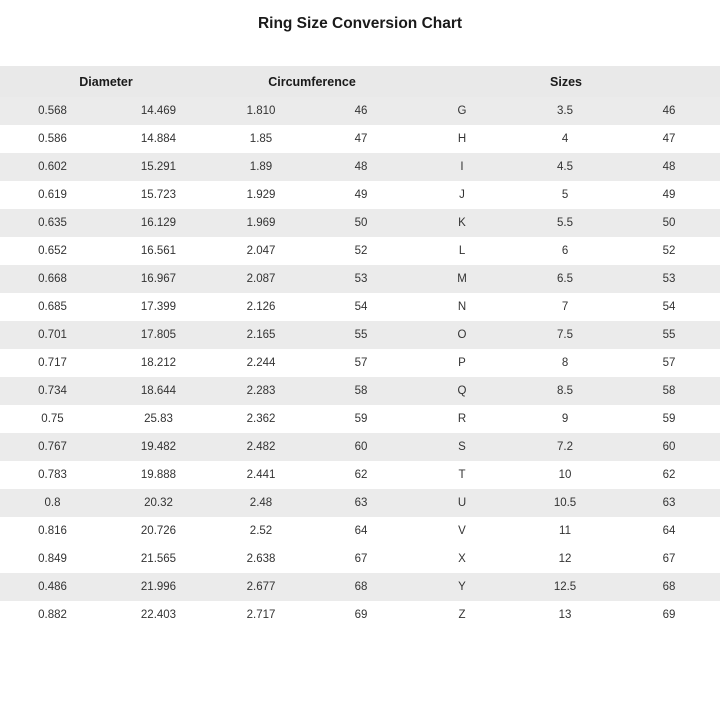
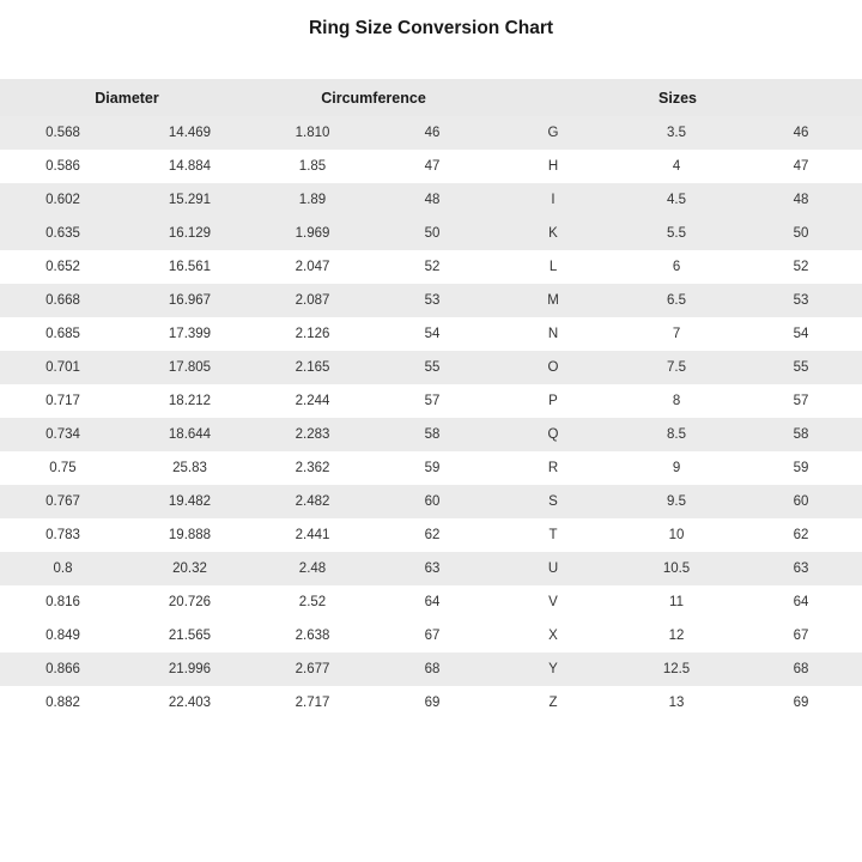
  Ring Size Conversion Chart
  Diameter	Circumference	Sizes
  0.568	14.469	1.810	46	G	3.5	46
  0.586	14.884	1.85	47	H	4	47
  0.602	15.291	1.89	48	I	4.5	48
- 0.619	15.723	1.929	49	J	5	49
  0.635	16.129	1.969	50	K	5.5	50
  0.652	16.561	2.047	52	L	6	52
  0.668	16.967	2.087	53	M	6.5	53
  0.685	17.399	2.126	54	N	7	54
  0.701	17.805	2.165	55	O	7.5	55
  0.717	18.212	2.244	57	P	8	57
  0.734	18.644	2.283	58	Q	8.5	58
  0.75	25.83	2.362	59	R	9	59
- 0.767	19.482	2.482	60	S	7.2	60
+ 0.767	19.482	2.482	60	S	9.5	60
  0.783	19.888	2.441	62	T	10	62
  0.8	20.32	2.48	63	U	10.5	63
  0.816	20.726	2.52	64	V	11	64
  0.849	21.565	2.638	67	X	12	67
- 0.486	21.996	2.677	68	Y	12.5	68
+ 0.866	21.996	2.677	68	Y	12.5	68
  0.882	22.403	2.717	69	Z	13	69
